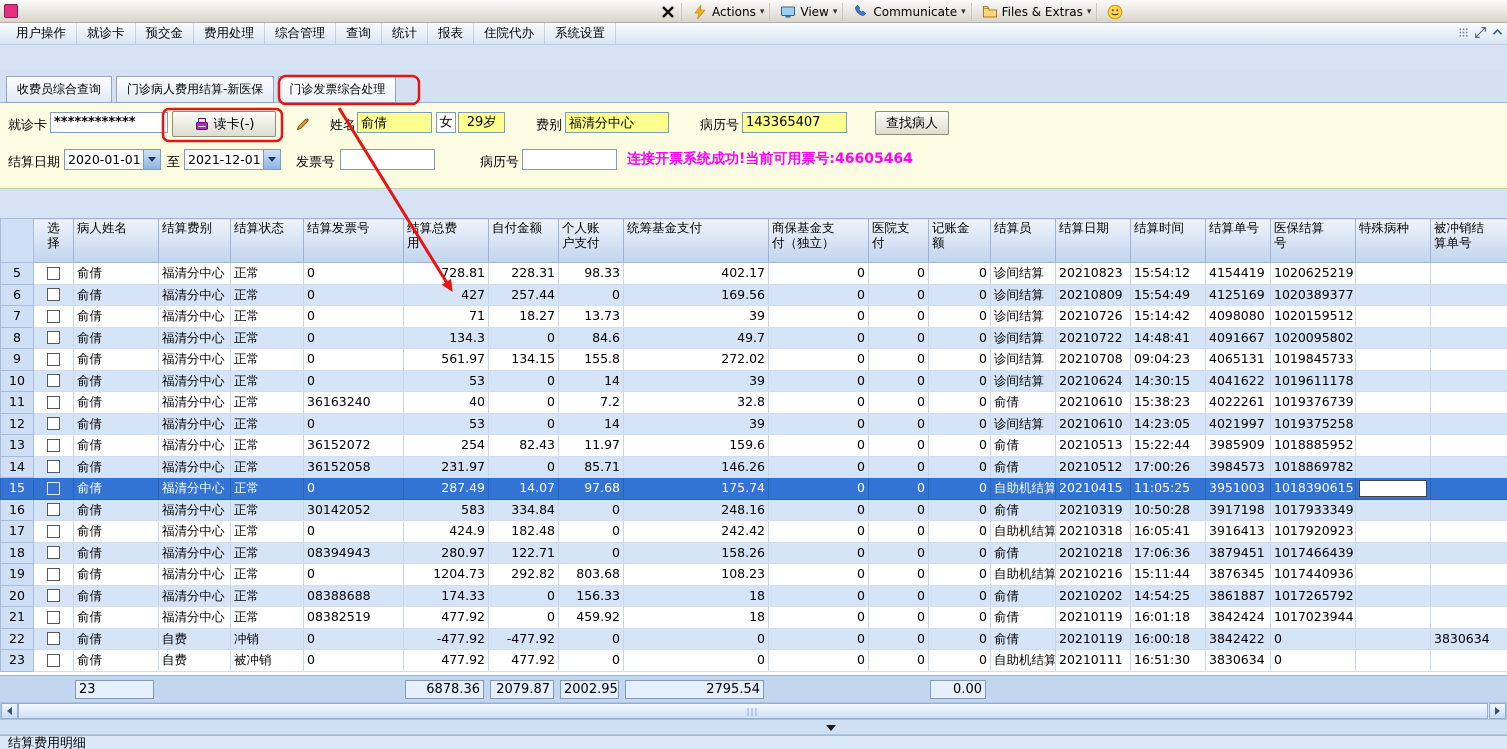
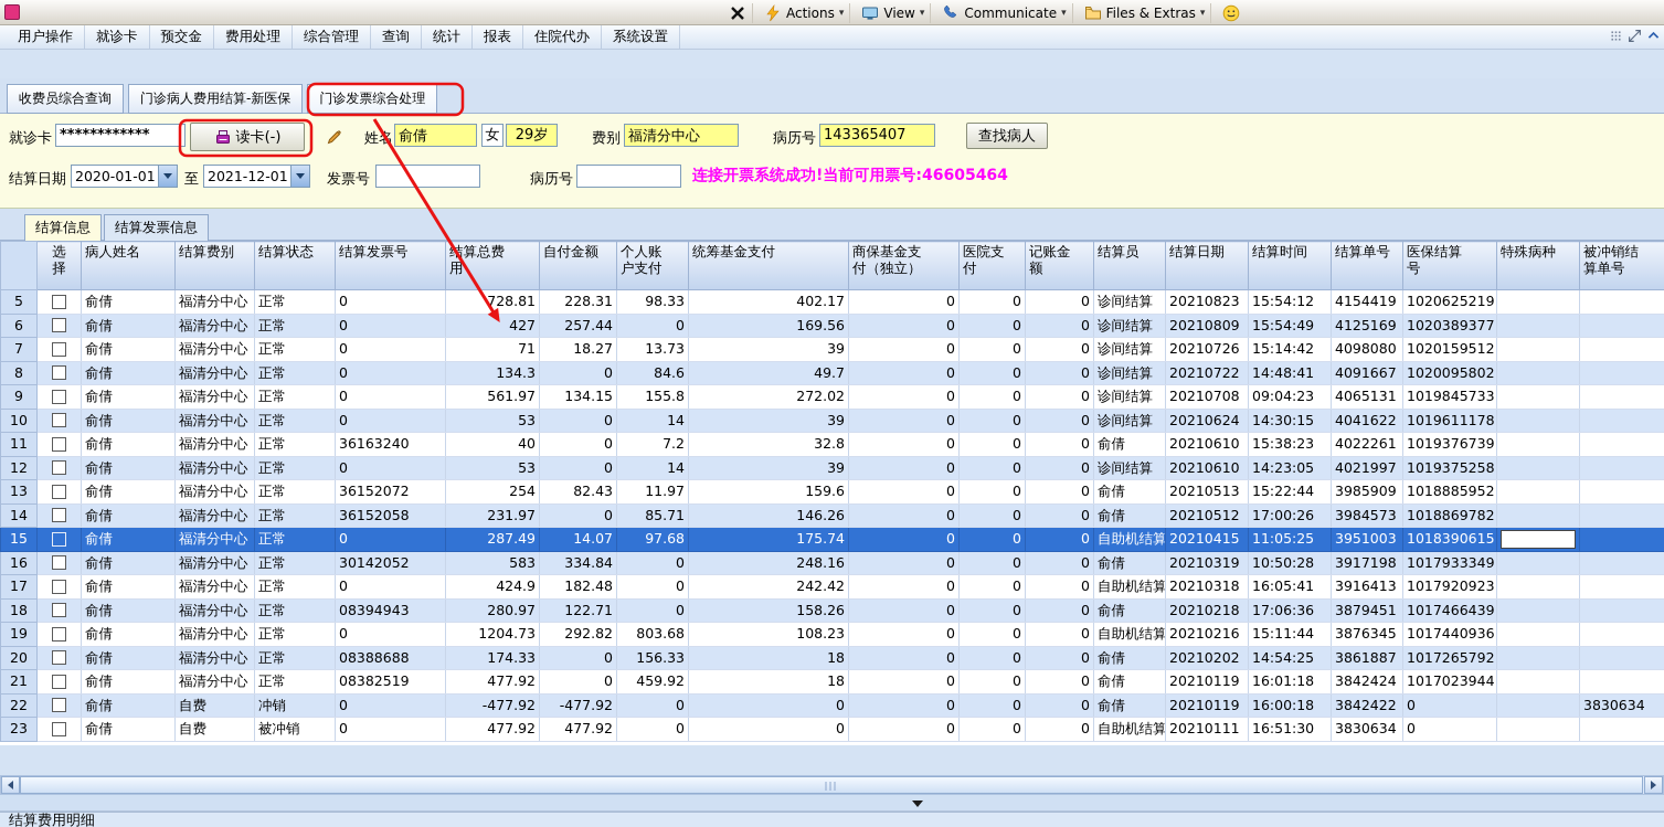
  Actions
  ▾
  View
  ▾
  Communicate
  ▾
  Files & Extras
  ▾
  用户操作
  就诊卡
  预交金
  费用处理
  综合管理
  查询
  统计
  报表
  住院代办
  系统设置
  收费员综合查询 门诊病人费用结算-新医保 门诊发票综合处理
  就诊卡
  ************
  读卡(-)
  俞倩
  女
  29岁
  费别
  福清分中心
  病历号
  143365407
  查找病人
  结算日期
  2020-01-01
  至
  2021-12-01
  发票号
  病历号
  连接开票系统成功!当前可用票号:46605464
+ 结算信息 结算发票信息
  	选 择	病人姓名	结算费别	结算状态	结算发票号	算总费 用	自付金额	个人账 户支付	统筹基金支付	商保基金支 付（独立）	医院支 付	记账金 额	结算员	结算日期	结算时间	结算单号	医保结算 号	特殊病种	被冲销结 算单号
  5		俞倩	福清分中心	正常	0	728.81	228.31	98.33	402.17	0	0	0	诊间结算	20210823	15:54:12	4154419	1020625219
  6		俞倩	福清分中心	正常	0	427	257.44	0	169.56	0	0	0	诊间结算	20210809	15:54:49	4125169	1020389377
  7		俞倩	福清分中心	正常	0	71	18.27	13.73	39	0	0	0	诊间结算	20210726	15:14:42	4098080	1020159512
  8		俞倩	福清分中心	正常	0	134.3	0	84.6	49.7	0	0	0	诊间结算	20210722	14:48:41	4091667	1020095802
  9		俞倩	福清分中心	正常	0	561.97	134.15	155.8	272.02	0	0	0	诊间结算	20210708	09:04:23	4065131	1019845733
  10		俞倩	福清分中心	正常	0	53	0	14	39	0	0	0	诊间结算	20210624	14:30:15	4041622	1019611178
  11		俞倩	福清分中心	正常	36163240	40	0	7.2	32.8	0	0	0	俞倩	20210610	15:38:23	4022261	1019376739
  12		俞倩	福清分中心	正常	0	53	0	14	39	0	0	0	诊间结算	20210610	14:23:05	4021997	1019375258
  13		俞倩	福清分中心	正常	36152072	254	82.43	11.97	159.6	0	0	0	俞倩	20210513	15:22:44	3985909	1018885952
  14		俞倩	福清分中心	正常	36152058	231.97	0	85.71	146.26	0	0	0	俞倩	20210512	17:00:26	3984573	1018869782
  15		俞倩	福清分中心	正常	0	287.49	14.07	97.68	175.74	0	0	0	自助机结算	20210415	11:05:25	3951003	1018390615
  16		俞倩	福清分中心	正常	30142052	583	334.84	0	248.16	0	0	0	俞倩	20210319	10:50:28	3917198	1017933349
  17		俞倩	福清分中心	正常	0	424.9	182.48	0	242.42	0	0	0	自助机结算	20210318	16:05:41	3916413	1017920923
  18		俞倩	福清分中心	正常	08394943	280.97	122.71	0	158.26	0	0	0	俞倩	20210218	17:06:36	3879451	1017466439
  19		俞倩	福清分中心	正常	0	1204.73	292.82	803.68	108.23	0	0	0	自助机结算	20210216	15:11:44	3876345	1017440936
  20		俞倩	福清分中心	正常	08388688	174.33	0	156.33	18	0	0	0	俞倩	20210202	14:54:25	3861887	1017265792
  21		俞倩	福清分中心	正常	08382519	477.92	0	459.92	18	0	0	0	俞倩	20210119	16:01:18	3842424	1017023944
  22		俞倩	自费	冲销	0	-477.92	-477.92	0	0	0	0	0	俞倩	20210119	16:00:18	3842422	0		3830634
  23		俞倩	自费	被冲销	0	477.92	477.92	0	0	0	0	0	自助机结算	20210111	16:51:30	3830634	0
- 23
- 6878.36
- 2079.87
- 2002.95
- 2795.54
- 0.00
  结算费用明细
